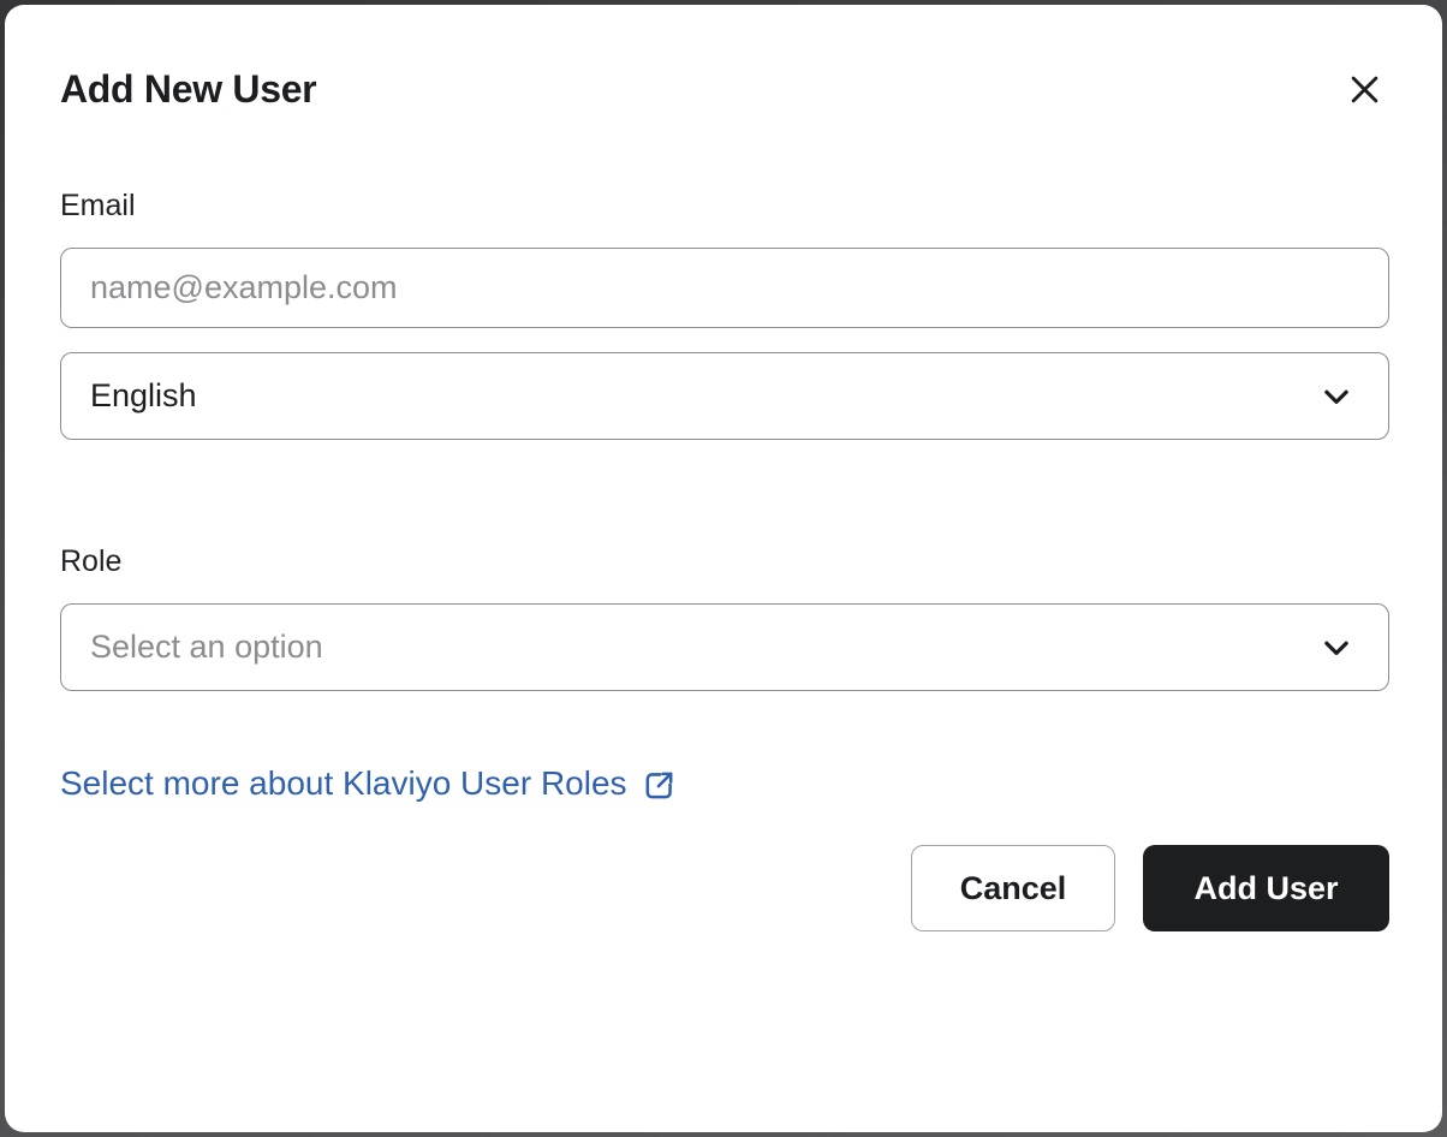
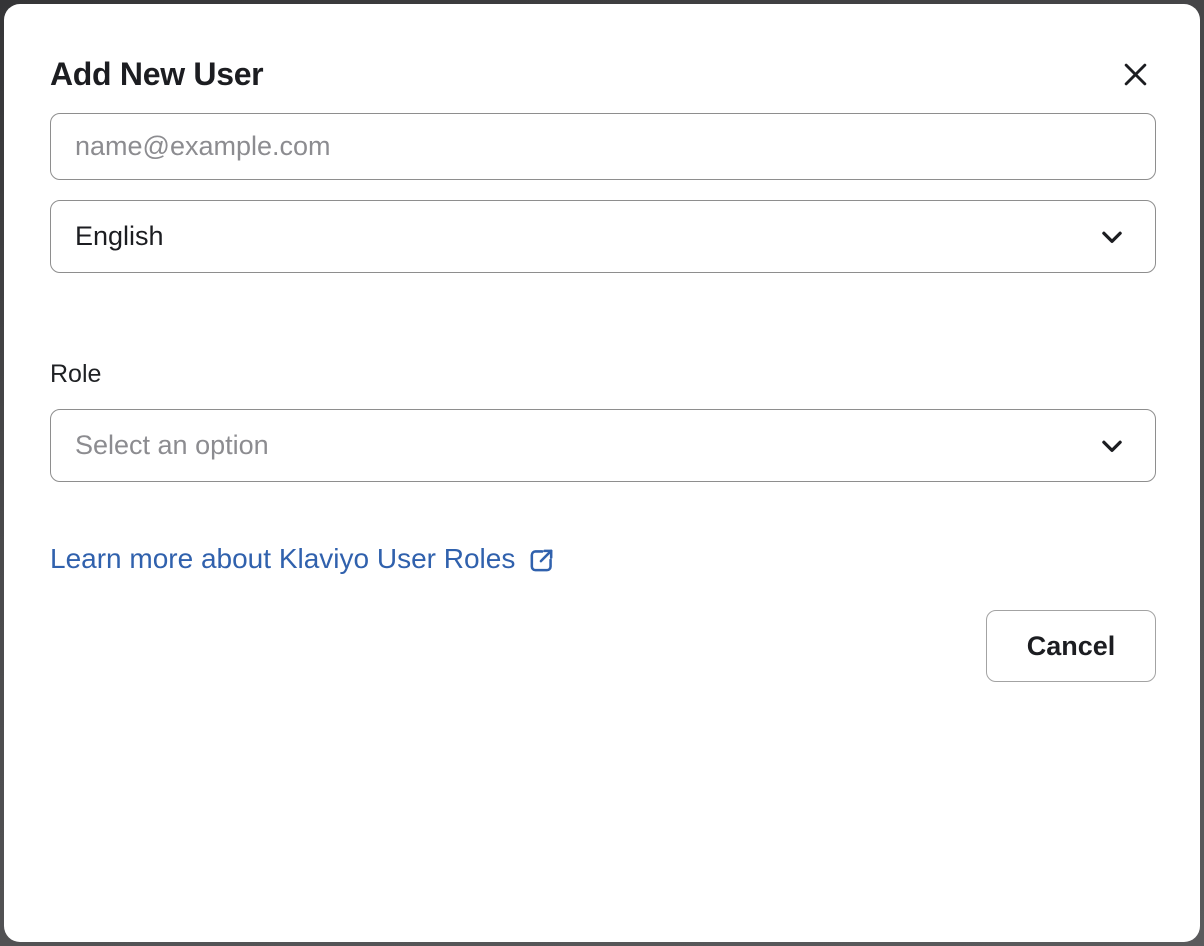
  Add New User
- Email
  name@example.com
  English
  Role
  Select an option
- Select more about Klaviyo User Roles
+ Learn more about Klaviyo User Roles
  Cancel
- Add User
